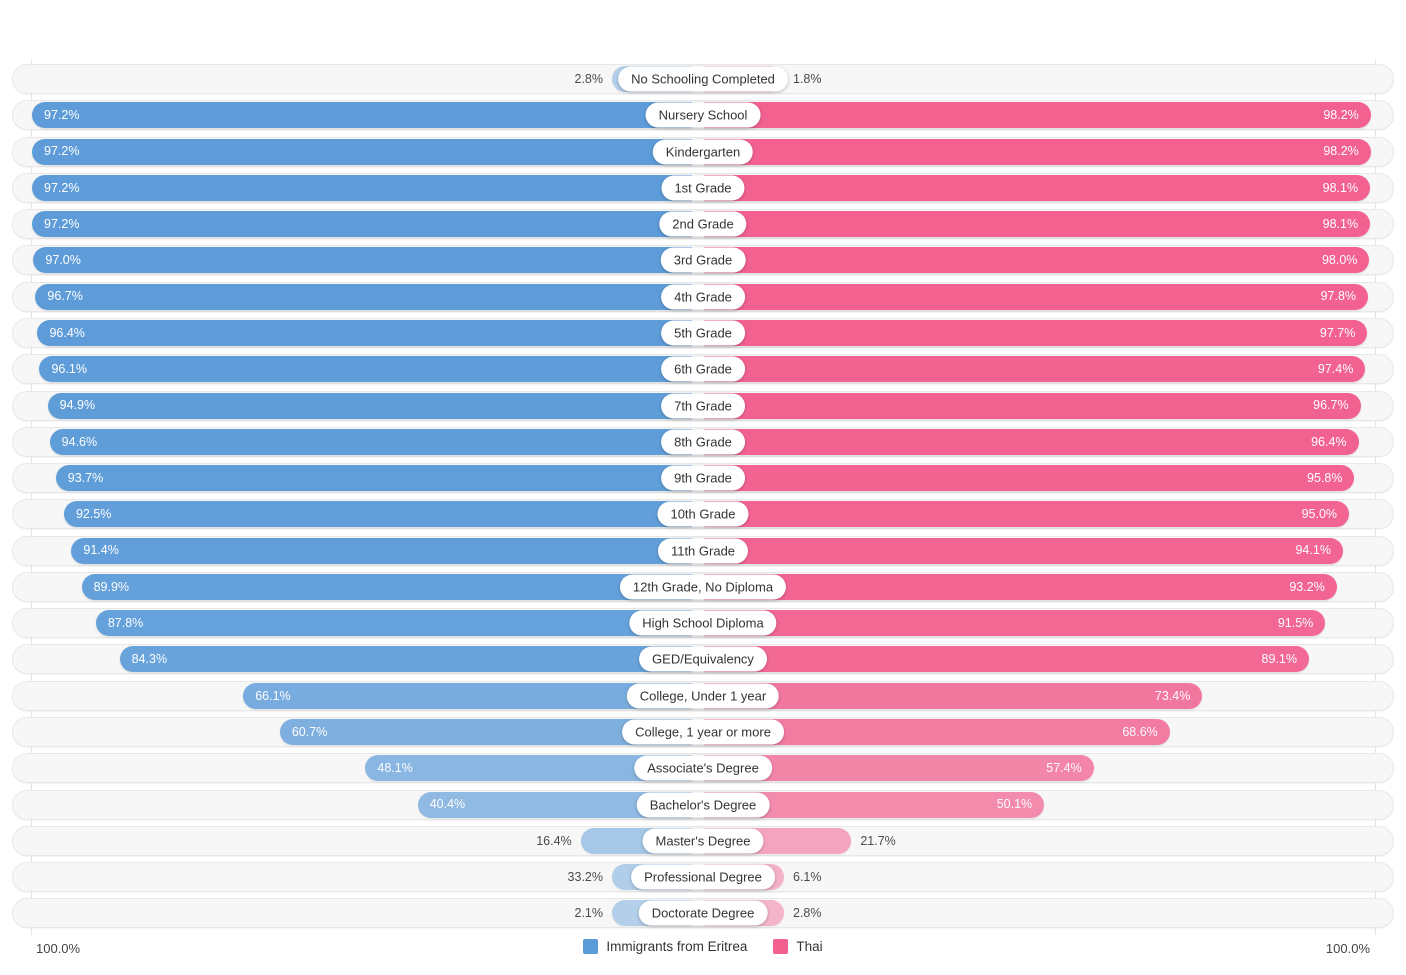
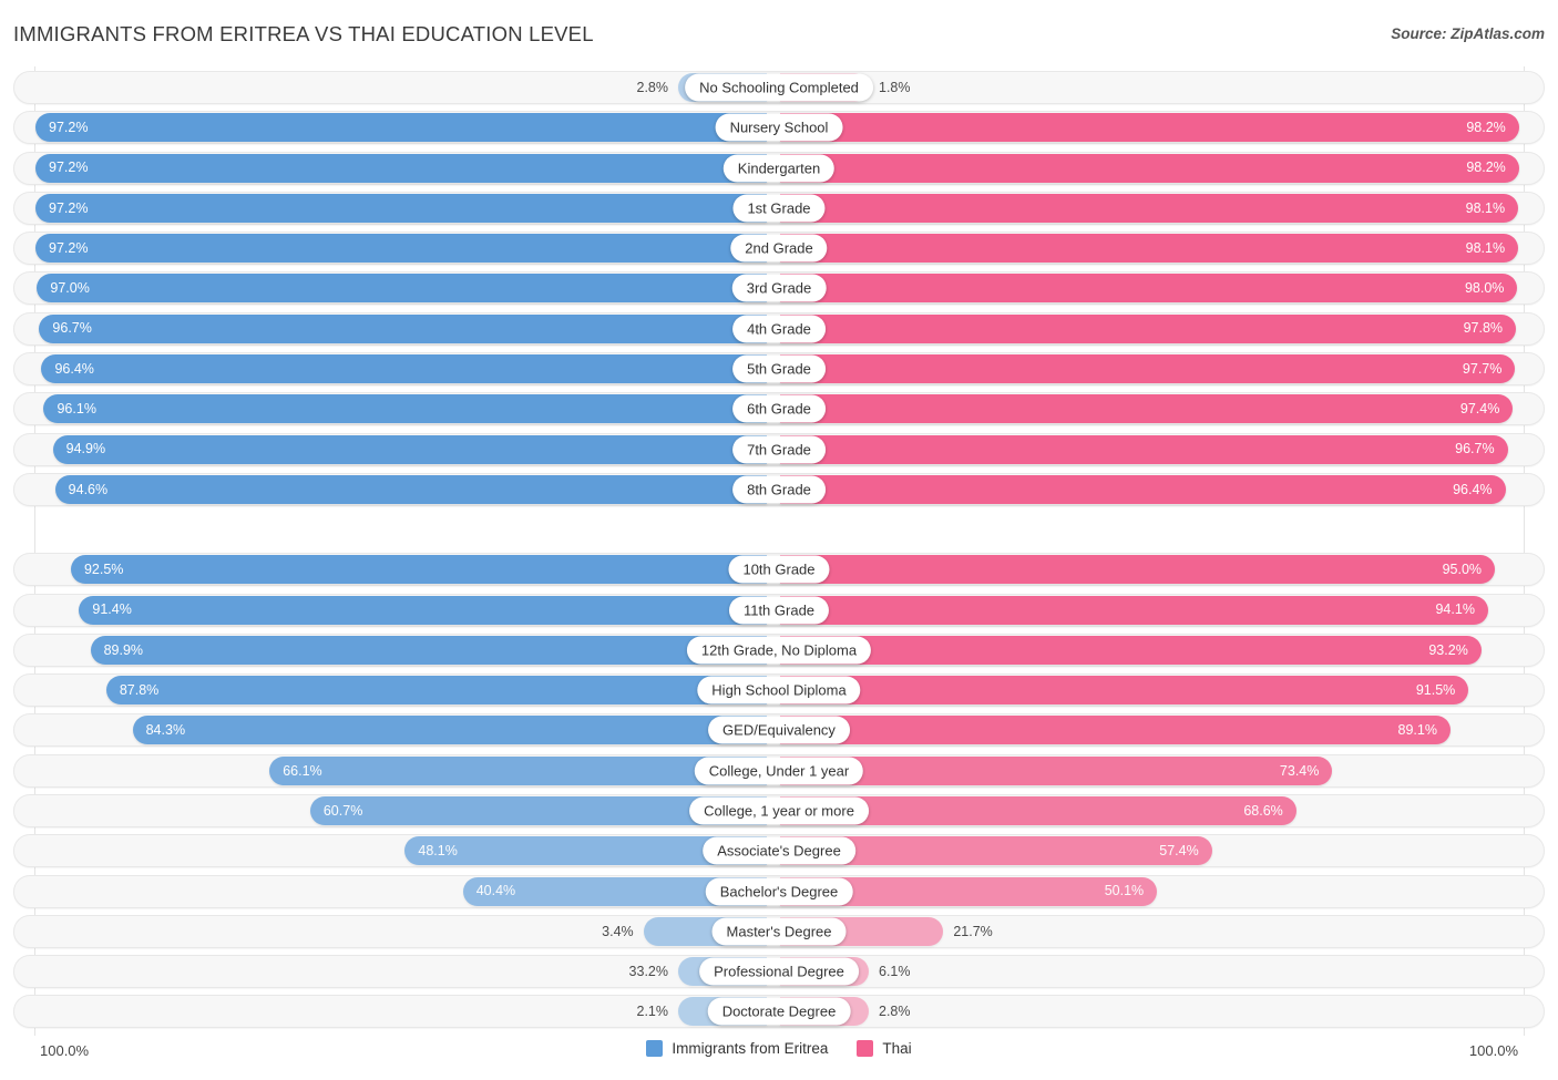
+ IMMIGRANTS FROM ERITREA VS THAI EDUCATION LEVEL
+ Source: ZipAtlas.com
  2.8%
  1.8%
  No Schooling Completed
  97.2%
  98.2%
  Nursery School
  97.2%
  98.2%
  Kindergarten
  97.2%
  98.1%
  1st Grade
  97.2%
  98.1%
  2nd Grade
  97.0%
  98.0%
  3rd Grade
  96.7%
  97.8%
  4th Grade
  96.4%
  97.7%
  5th Grade
  96.1%
  97.4%
  6th Grade
  94.9%
  96.7%
  7th Grade
  94.6%
  96.4%
  8th Grade
- 93.7%
- 95.8%
- 9th Grade
  92.5%
  95.0%
  10th Grade
  91.4%
  94.1%
  11th Grade
  89.9%
  93.2%
  12th Grade, No Diploma
  87.8%
  91.5%
  High School Diploma
  84.3%
  89.1%
  GED/Equivalency
  66.1%
  73.4%
  College, Under 1 year
  60.7%
  68.6%
  College, 1 year or more
  48.1%
  57.4%
  Associate's Degree
  40.4%
  50.1%
  Bachelor's Degree
- 16.4%
+ 3.4%
  21.7%
  Master's Degree
  33.2%
  6.1%
  Professional Degree
  2.1%
  2.8%
  Doctorate Degree
  100.0%
  100.0%
  Immigrants from Eritrea
  Thai
